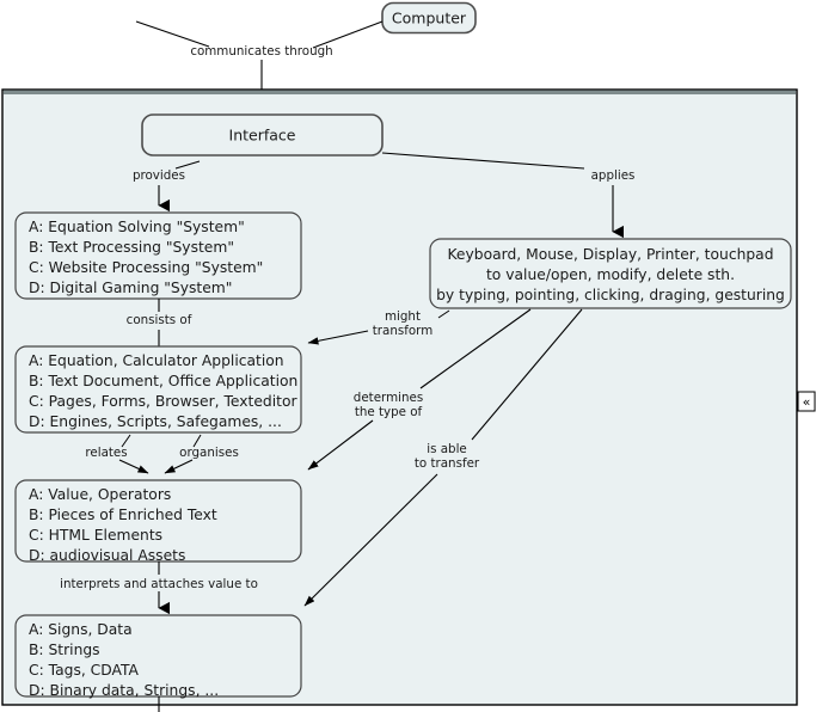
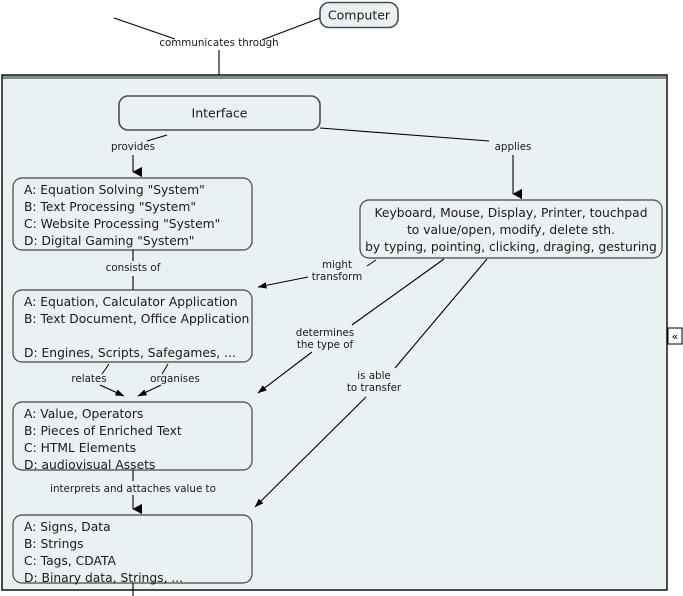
  Computer
  communicates through
  «
  Interface
  provides
  applies
  A: Equation Solving "System"
  B: Text Processing "System"
  C: Website Processing "System"
  D: Digital Gaming "System"
  Keyboard, Mouse, Display, Printer, touchpad
  to value/open, modify, delete sth.
  by typing, pointing, clicking, draging, gesturing
  consists of
  might
  transform
  A: Equation, Calculator Application
  B: Text Document, Office Application
- C: Pages, Forms, Browser, Texteditor
  D: Engines, Scripts, Safegames, ...
  relates
  organises
  determines
  the type of
  is able
  to transfer
  A: Value, Operators
  B: Pieces of Enriched Text
  C: HTML Elements
  D: audiovisual Assets
  interprets and attaches value to
  A: Signs, Data
  B: Strings
  C: Tags, CDATA
  D: Binary data, Strings, ...
